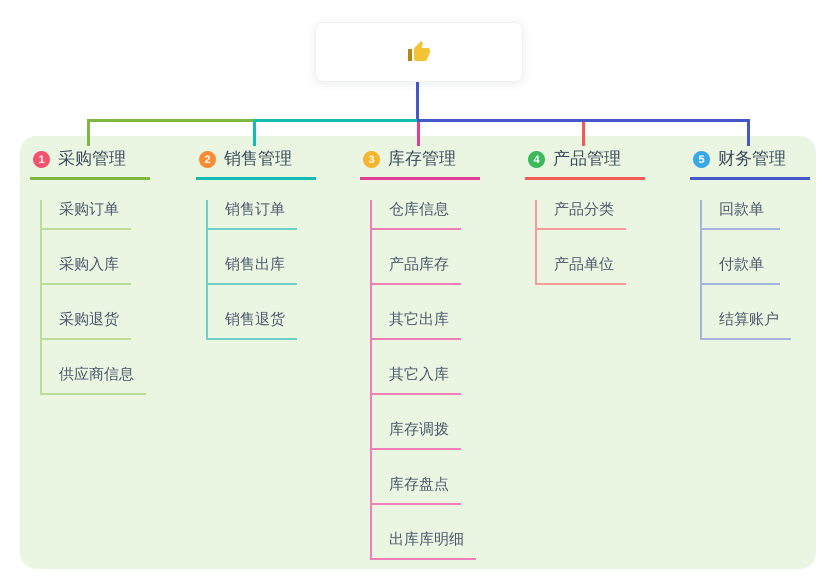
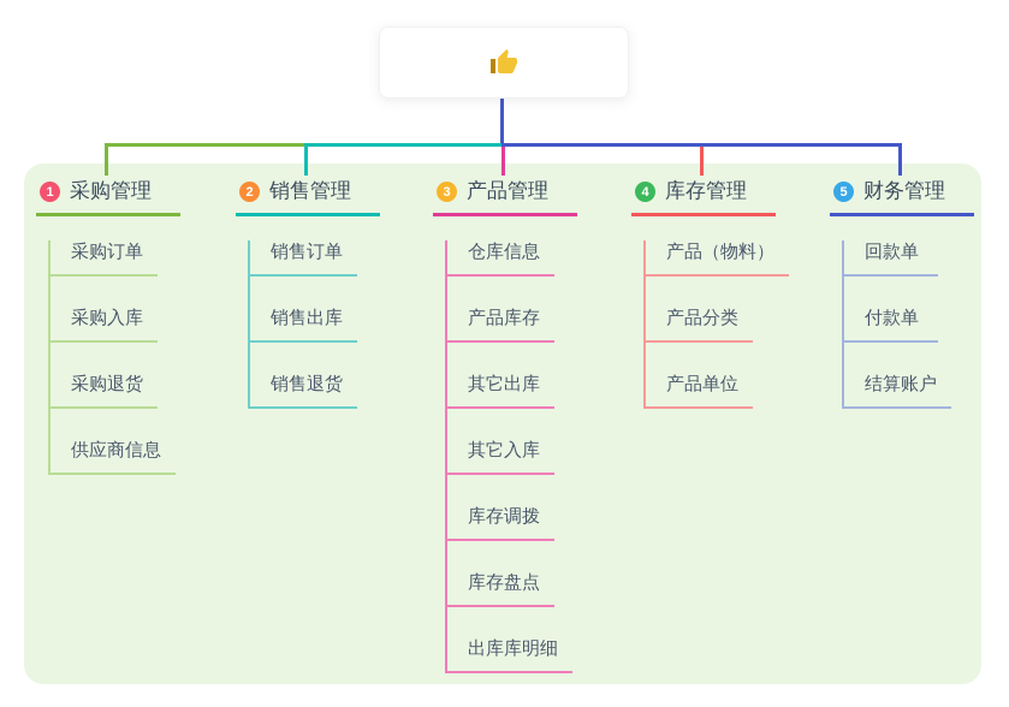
  1
  采购管理
  采购订单
  采购入库
  采购退货
  供应商信息
  2
  销售管理
  销售订单
  销售出库
  销售退货
  3
- 库存管理
+ 产品管理
  仓库信息
  产品库存
  其它出库
  其它入库
  库存调拨
  库存盘点
  出库库明细
  4
- 产品管理
+ 库存管理
+ 产品（物料）
  产品分类
  产品单位
  5
  财务管理
  回款单
  付款单
  结算账户
